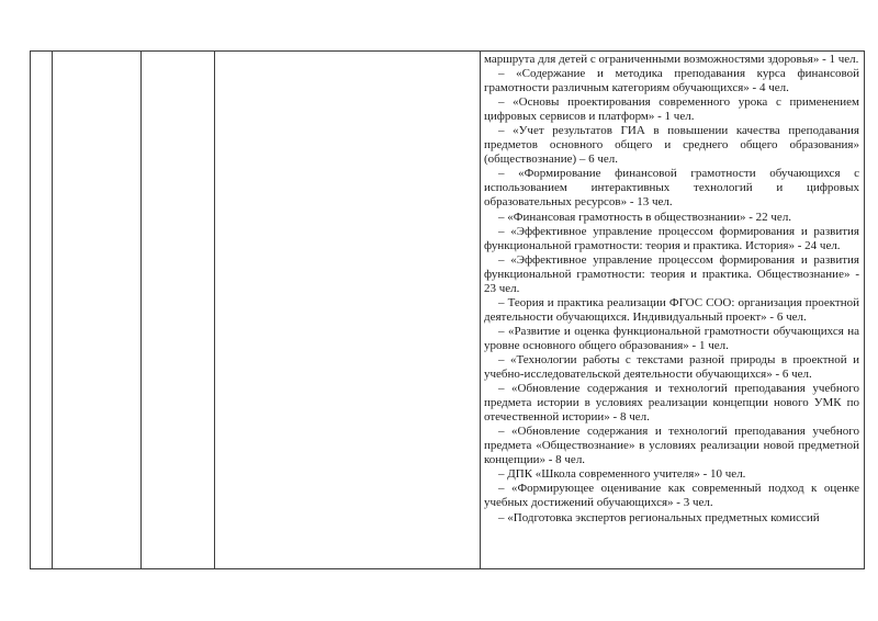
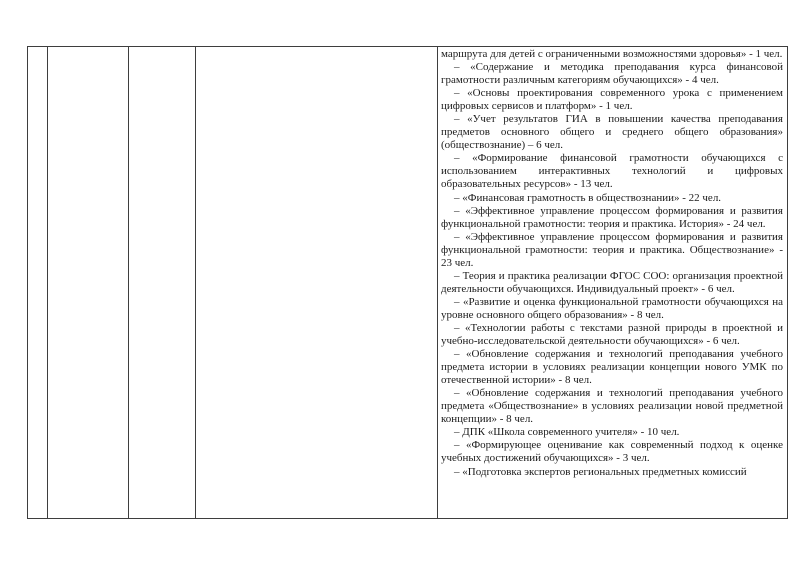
- 				маршрута для детей с ограниченными возможностями здоровья» - 1 чел. – «Содержание и методика преподавания курса финансовой грамотности различным категориям обучающихся» - 4 чел. – «Основы проектирования современного урока с применением цифровых сервисов и платформ» - 1 чел. – «Учет результатов ГИА в повышении качества преподавания предметов основного общего и среднего общего образования» (обществознание) – 6 чел. – «Формирование финансовой грамотности обучающихся с использованием интерактивных технологий и цифровых образовательных ресурсов» - 13 чел. – «Финансовая грамотность в обществознании» - 22 чел. – «Эффективное управление процессом формирования и развития функциональной грамотности: теория и практика. История» - 24 чел. – «Эффективное управление процессом формирования и развития функциональной грамотности: теория и практика. Обществознание» - 23 чел. – Теория и практика реализации ФГОС СОО: организация проектной деятельности обучающихся. Индивидуальный проект» - 6 чел. – «Развитие и оценка функциональной грамотности обучающихся на уровне основного общего образования» - 1 чел. – «Технологии работы с текстами разной природы в проектной и учебно-исследовательской деятельности обучающихся» - 6 чел. – «Обновление содержания и технологий преподавания учебного предмета истории в условиях реализации концепции нового УМК по отечественной истории» - 8 чел. – «Обновление содержания и технологий преподавания учебного предмета «Обществознание» в условиях реализации новой предметной концепции» - 8 чел. – ДПК «Школа современного учителя» - 10 чел. – «Формирующее оценивание как современный подход к оценке учебных достижений обучающихся» - 3 чел. – «Подготовка экспертов региональных предметных комиссий
+ 				маршрута для детей с ограниченными возможностями здоровья» - 1 чел. – «Содержание и методика преподавания курса финансовой грамотности различным категориям обучающихся» - 4 чел. – «Основы проектирования современного урока с применением цифровых сервисов и платформ» - 1 чел. – «Учет результатов ГИА в повышении качества преподавания предметов основного общего и среднего общего образования» (обществознание) – 6 чел. – «Формирование финансовой грамотности обучающихся с использованием интерактивных технологий и цифровых образовательных ресурсов» - 13 чел. – «Финансовая грамотность в обществознании» - 22 чел. – «Эффективное управление процессом формирования и развития функциональной грамотности: теория и практика. История» - 24 чел. – «Эффективное управление процессом формирования и развития функциональной грамотности: теория и практика. Обществознание» - 23 чел. – Теория и практика реализации ФГОС СОО: организация проектной деятельности обучающихся. Индивидуальный проект» - 6 чел. – «Развитие и оценка функциональной грамотности обучающихся на уровне основного общего образования» - 8 чел. – «Технологии работы с текстами разной природы в проектной и учебно-исследовательской деятельности обучающихся» - 6 чел. – «Обновление содержания и технологий преподавания учебного предмета истории в условиях реализации концепции нового УМК по отечественной истории» - 8 чел. – «Обновление содержания и технологий преподавания учебного предмета «Обществознание» в условиях реализации новой предметной концепции» - 8 чел. – ДПК «Школа современного учителя» - 10 чел. – «Формирующее оценивание как современный подход к оценке учебных достижений обучающихся» - 3 чел. – «Подготовка экспертов региональных предметных комиссий
